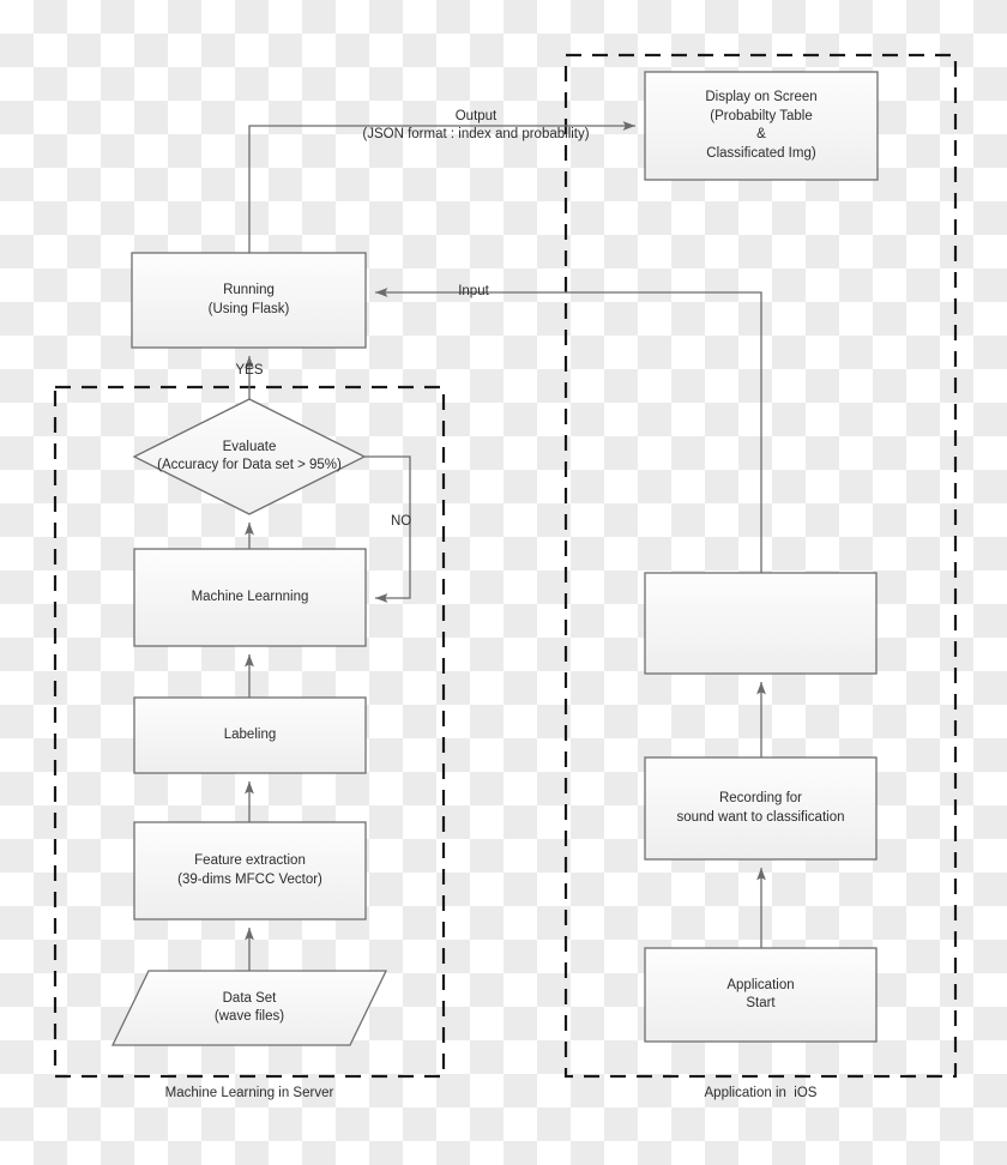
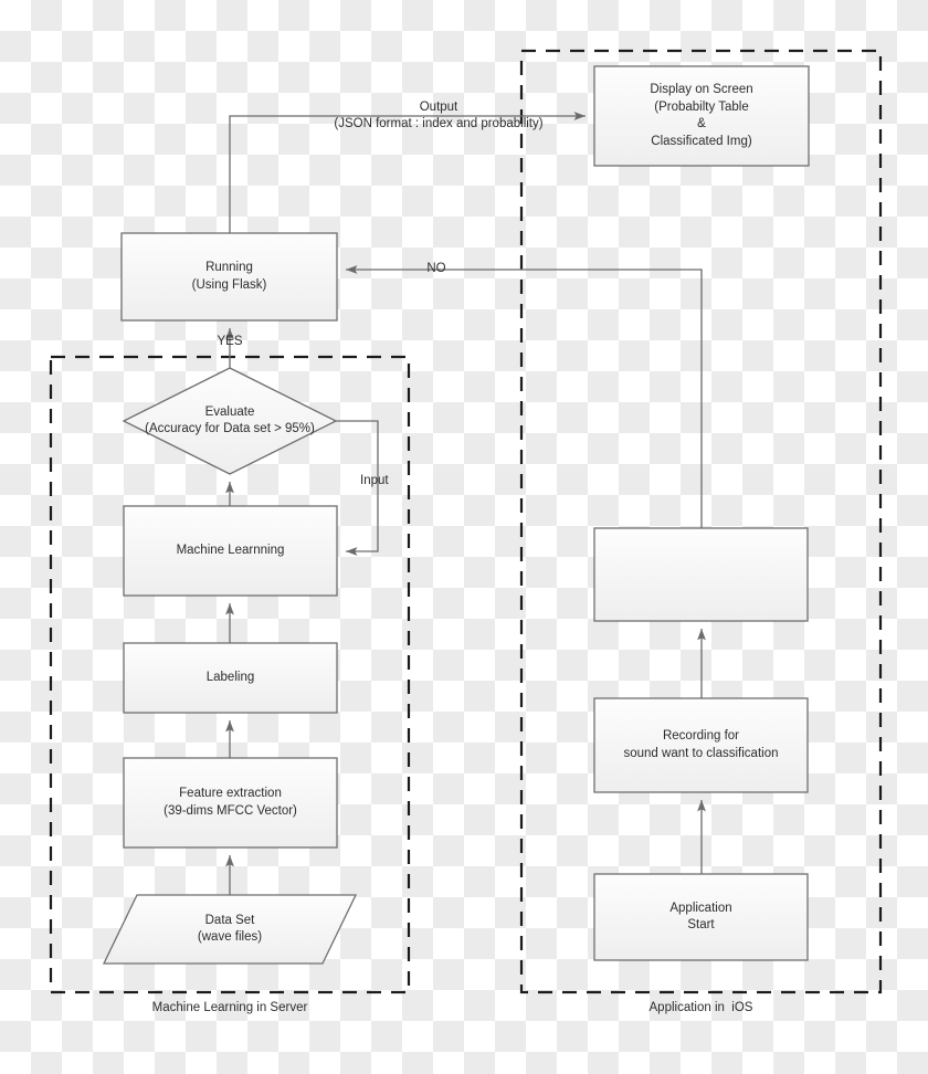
  Display on Screen
  (Probabilty Table
  &
  Classificated Img)
  Running
  (Using Flask)
  Evaluate
  (Accuracy for Data set > 95%)
  Machine Learnning
  Labeling
  Feature extraction
  (39-dims MFCC Vector)
  Data Set
  (wave files)
  Recording for
  sound want to classification
  Application
  Start
  Output
  (JSON format : index and probability)
- Input
+ NO
  YES
- NO
+ Input
  Machine Learning in Server
  Application in iOS
